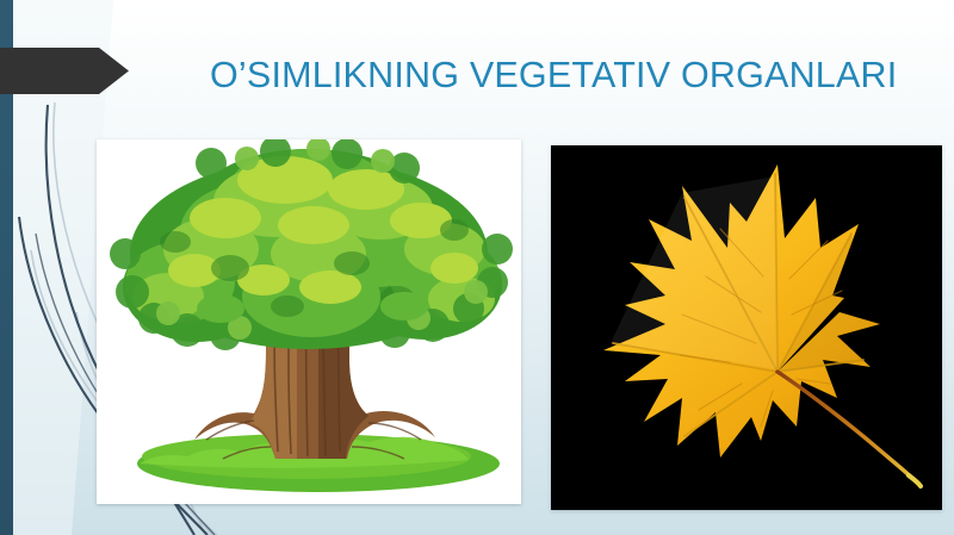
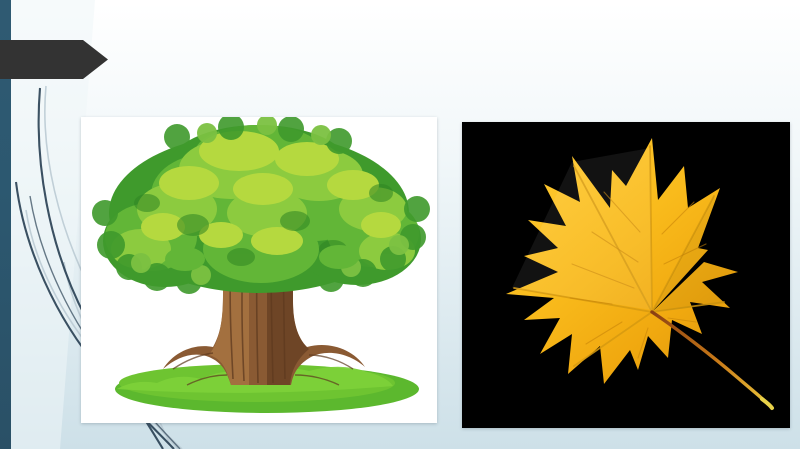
- O’SIMLIKNING VEGETATIV ORGANLARI
